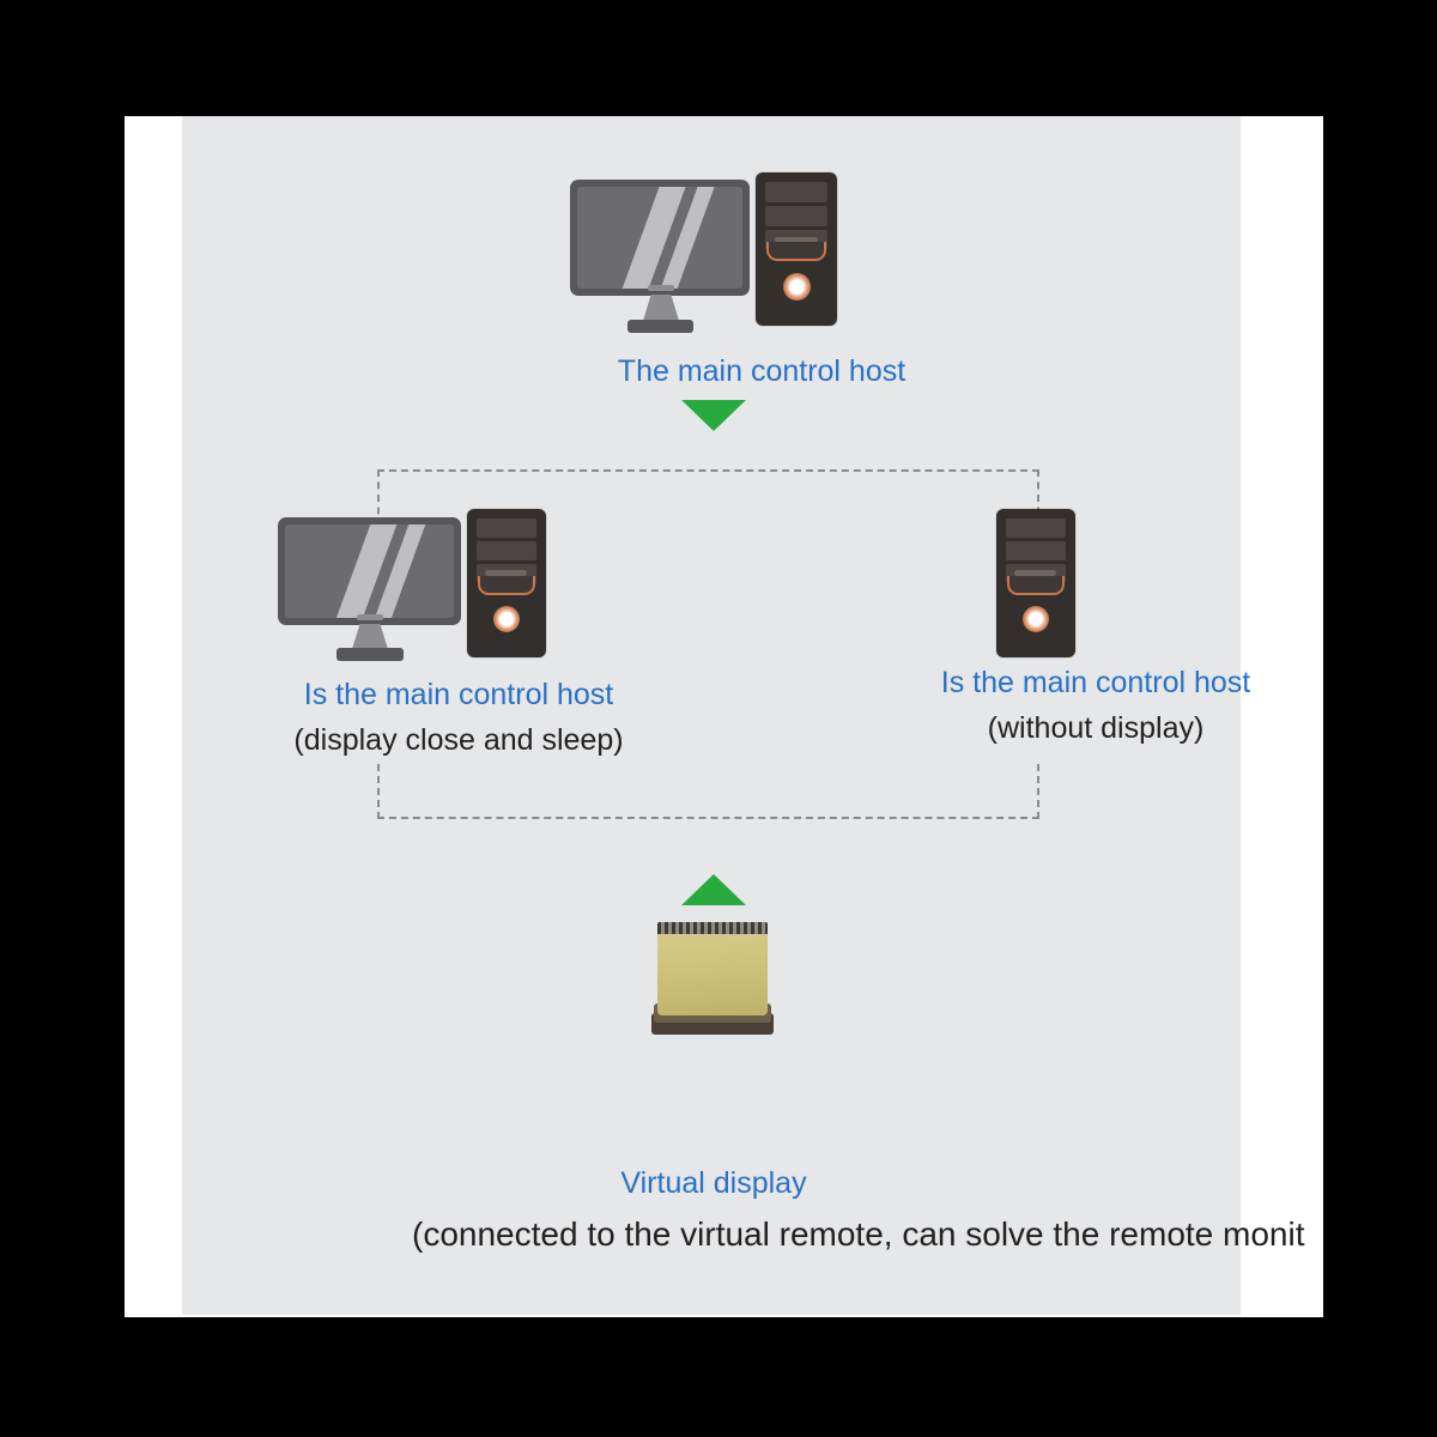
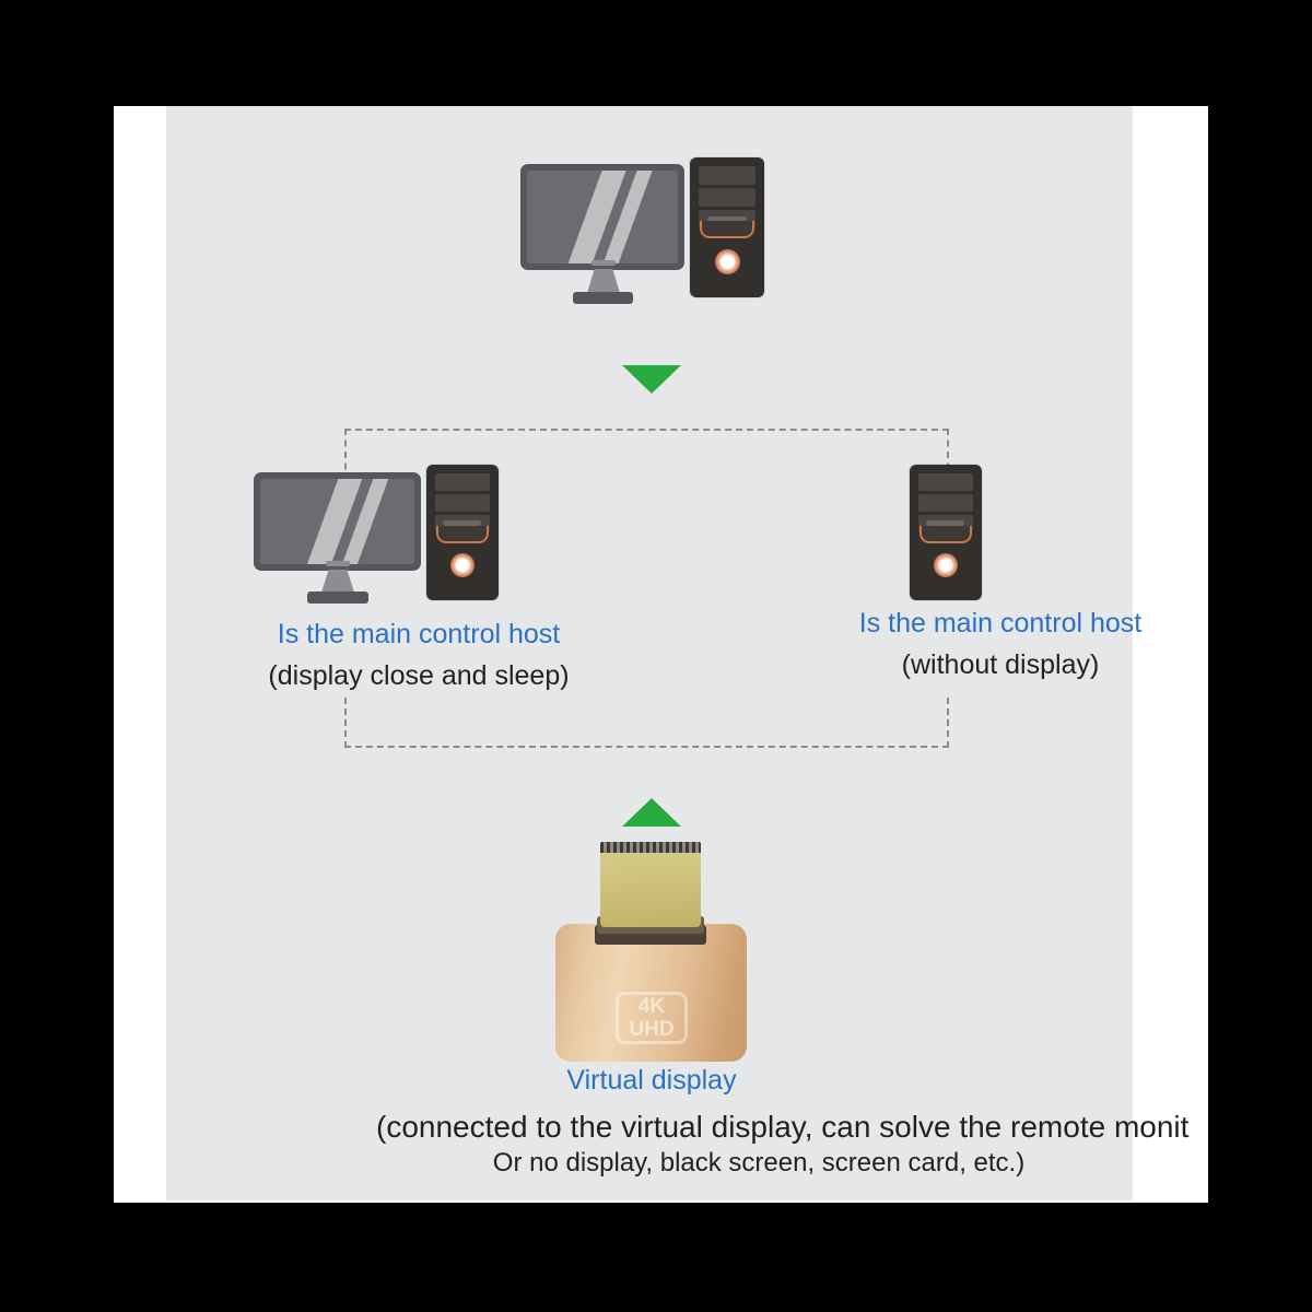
- The main control host
  Is the main control host
  (display close and sleep)
  Is the main control host
  (without display)
+ 4K
+ UHD
  Virtual display
- (connected to the virtual remote, can solve the remote monit
+ (connected to the virtual display, can solve the remote monit
+ Or no display, black screen, screen card, etc.)
